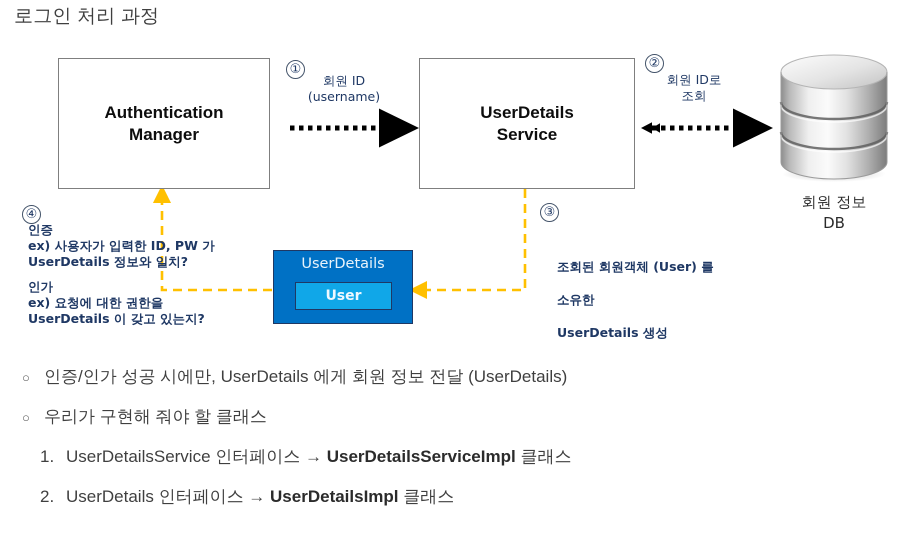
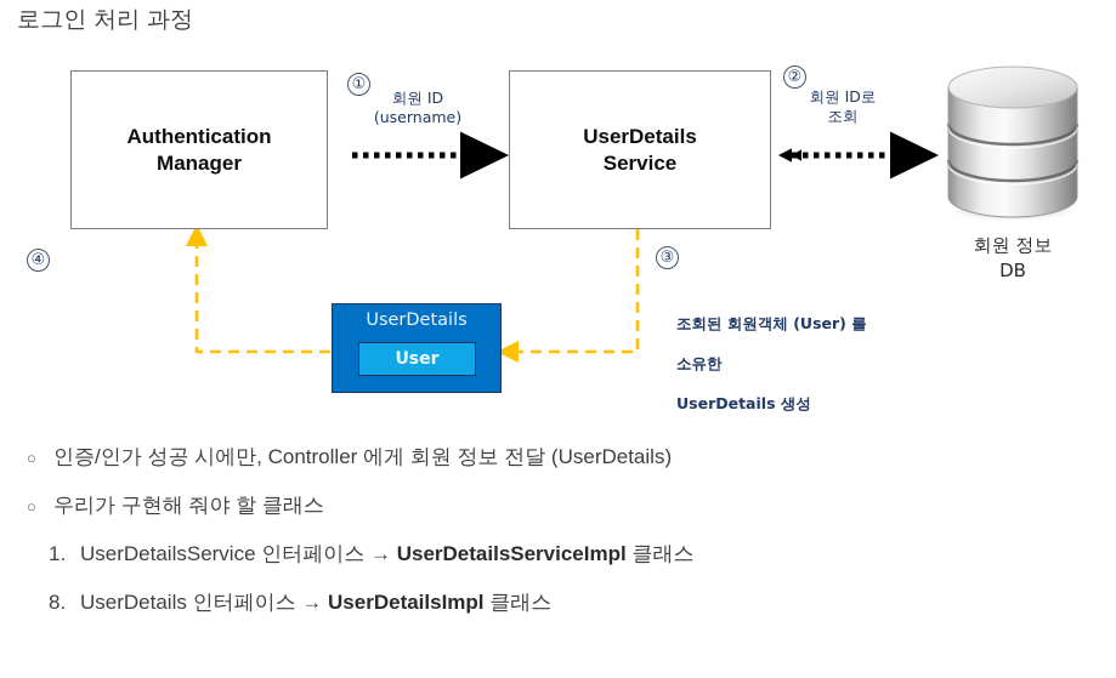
  로그인 처리 과정
  Authentication
  Manager
  UserDetails
  Service
  ①
  회원 ID
  (username)
  ②
  회원 ID로
  조회
  ③
  ④
  회원 정보
  DB
  UserDetails
  User
- 인증
- ex) 사용자가 입력한 ID, PW 가
- UserDetails 정보와 일치?
- 인가
- ex) 요청에 대한 권한을
- UserDetails 이 갖고 있는지?
  조회된 회원객체 (User) 를
  소유한
  UserDetails 생성
  ○
- 인증/인가 성공 시에만, UserDetails 에게 회원 정보 전달 (UserDetails)
+ 인증/인가 성공 시에만, Controller 에게 회원 정보 전달 (UserDetails)
  ○
  우리가 구현해 줘야 할 클래스
  1.
  UserDetailsService 인터페이스 → UserDetailsServiceImpl 클래스
- 2.
+ 8.
  UserDetails 인터페이스 → UserDetailsImpl 클래스
